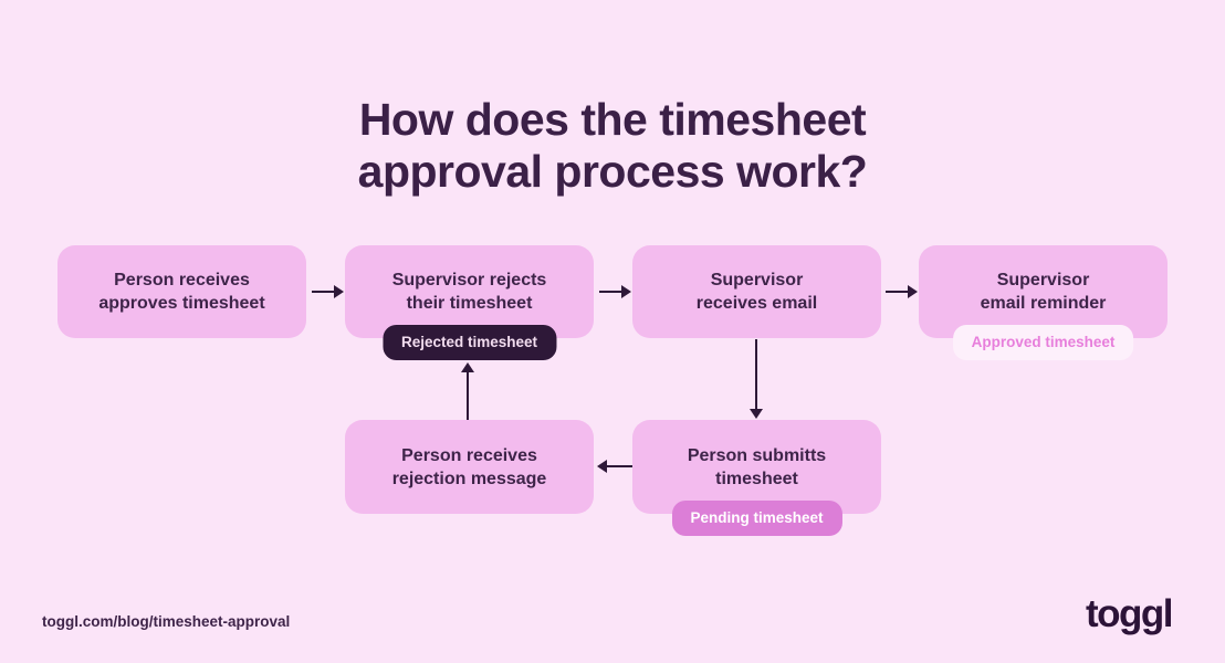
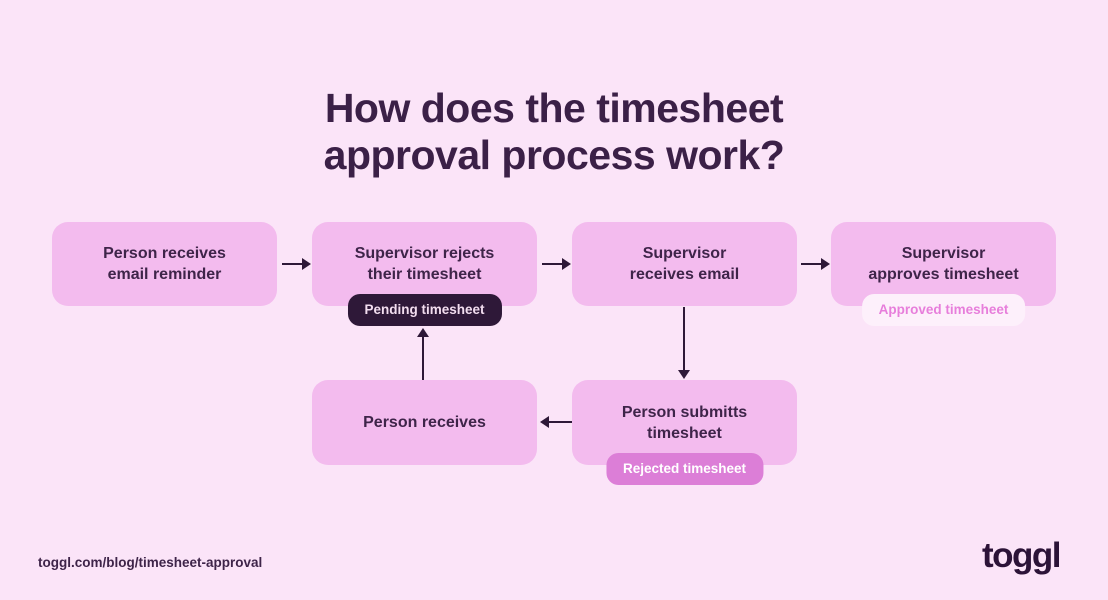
  How does the timesheet
  approval process work?
  Person receives
- approves timesheet
+ email reminder
  Supervisor rejects
  their timesheet
- Rejected timesheet
+ Pending timesheet
  Supervisor
  receives email
  Supervisor
- email reminder
+ approves timesheet
  Approved timesheet
  Person receives
- rejection message
  Person submitts
  timesheet
- Pending timesheet
+ Rejected timesheet
  toggl.com/blog/timesheet-approval
  toggl
